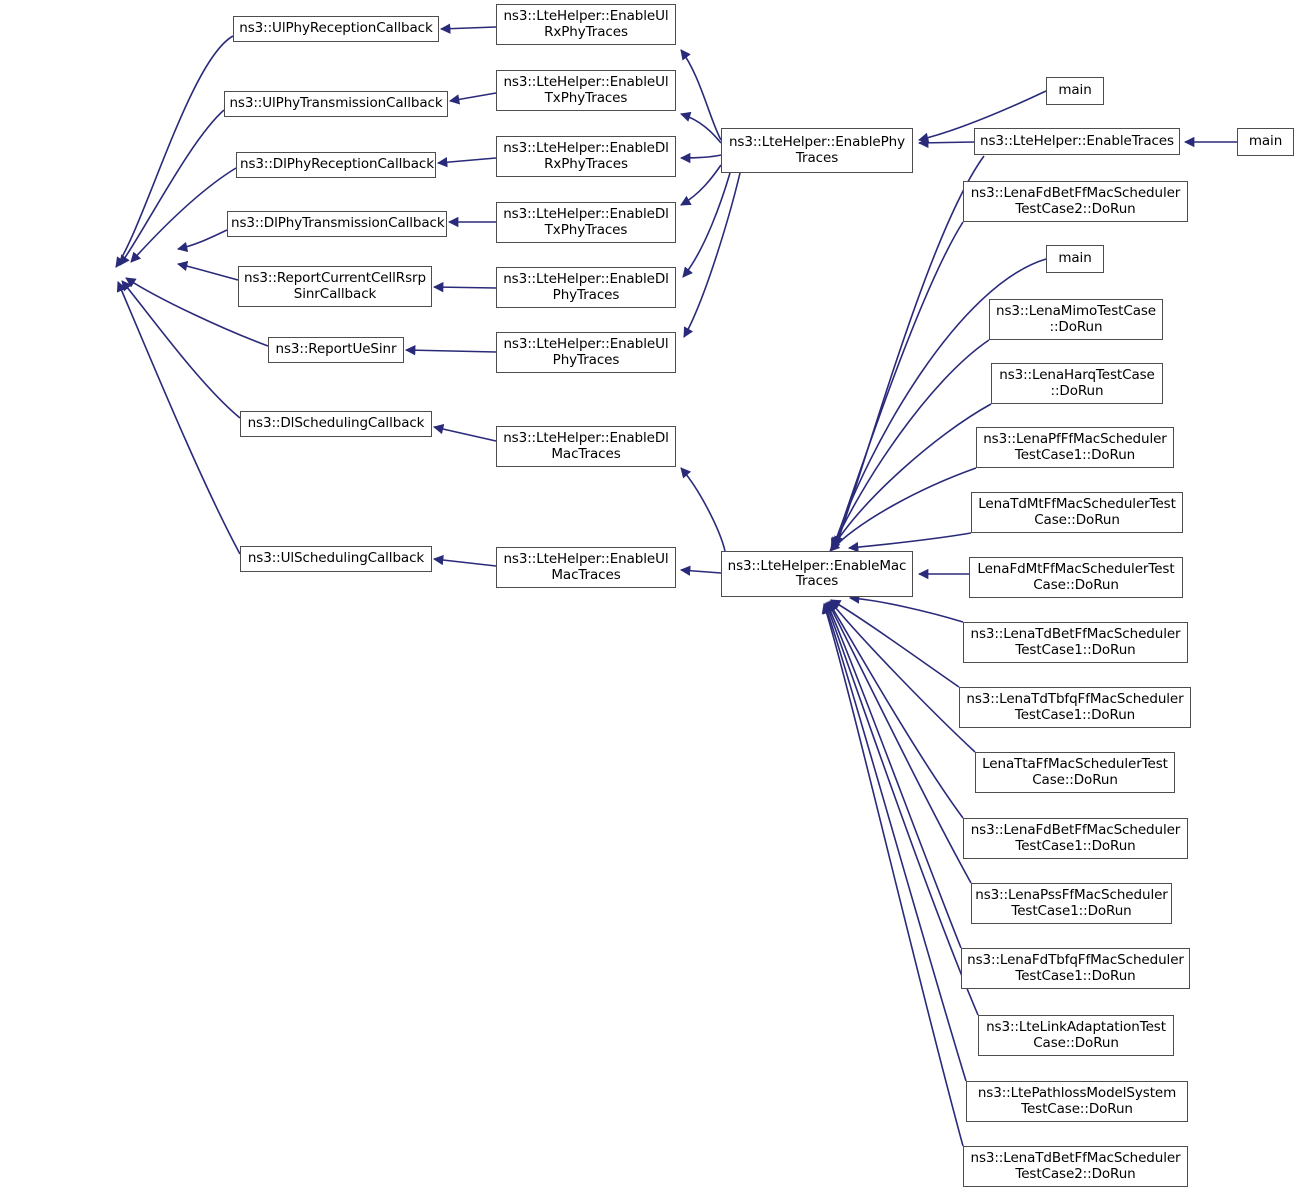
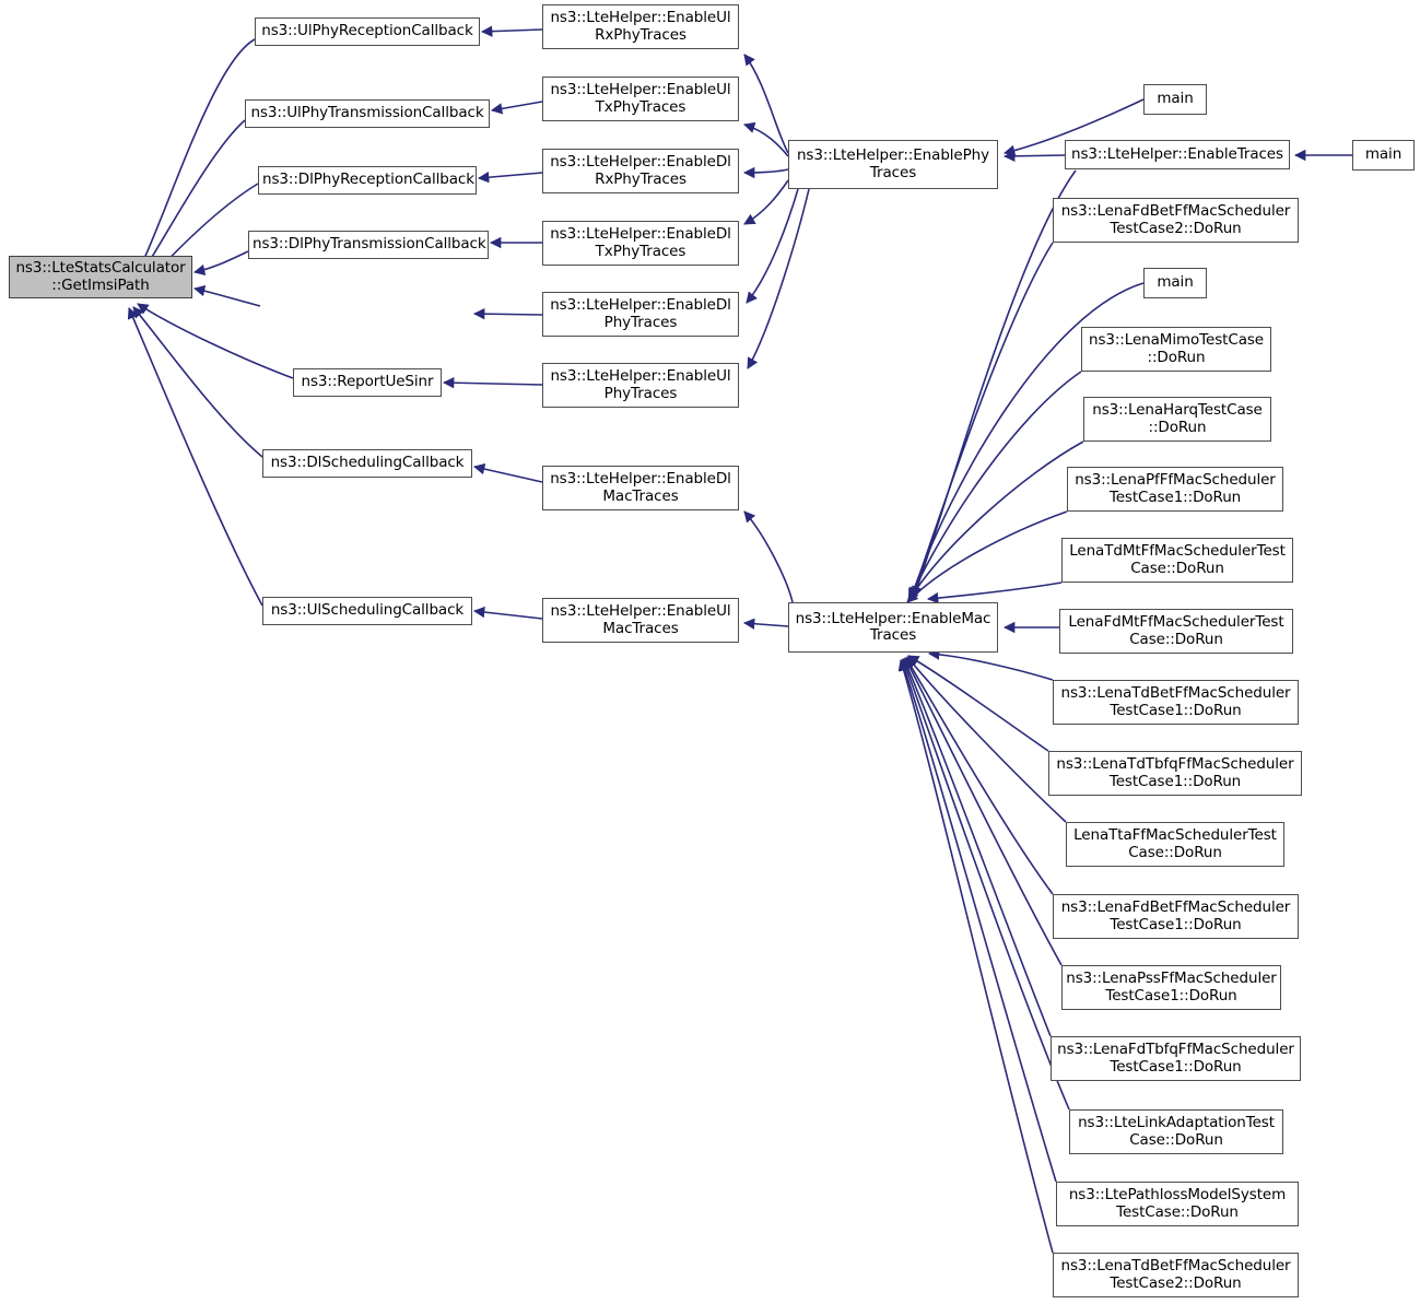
+ ns3::LteStatsCalculator
+ ::GetImsiPath
  ns3::UlPhyReceptionCallback
  ns3::UlPhyTransmissionCallback
  ns3::DlPhyReceptionCallback
  ns3::DlPhyTransmissionCallback
- ns3::ReportCurrentCellRsrp
- SinrCallback
  ns3::ReportUeSinr
  ns3::DlSchedulingCallback
  ns3::UlSchedulingCallback
  ns3::LteHelper::EnableUl
  RxPhyTraces
  ns3::LteHelper::EnableUl
  TxPhyTraces
  ns3::LteHelper::EnableDl
  RxPhyTraces
  ns3::LteHelper::EnableDl
  TxPhyTraces
  ns3::LteHelper::EnableDl
  PhyTraces
  ns3::LteHelper::EnableUl
  PhyTraces
  ns3::LteHelper::EnableDl
  MacTraces
  ns3::LteHelper::EnableUl
  MacTraces
  ns3::LteHelper::EnablePhy
  Traces
  ns3::LteHelper::EnableMac
  Traces
  main
  ns3::LteHelper::EnableTraces
  main
  ns3::LenaFdBetFfMacScheduler
  TestCase2::DoRun
  main
  ns3::LenaMimoTestCase
  ::DoRun
  ns3::LenaHarqTestCase
  ::DoRun
  ns3::LenaPfFfMacScheduler
  TestCase1::DoRun
  LenaTdMtFfMacSchedulerTest
  Case::DoRun
  LenaFdMtFfMacSchedulerTest
  Case::DoRun
  ns3::LenaTdBetFfMacScheduler
  TestCase1::DoRun
  ns3::LenaTdTbfqFfMacScheduler
  TestCase1::DoRun
  LenaTtaFfMacSchedulerTest
  Case::DoRun
  ns3::LenaFdBetFfMacScheduler
  TestCase1::DoRun
  ns3::LenaPssFfMacScheduler
  TestCase1::DoRun
  ns3::LenaFdTbfqFfMacScheduler
  TestCase1::DoRun
  ns3::LteLinkAdaptationTest
  Case::DoRun
  ns3::LtePathlossModelSystem
  TestCase::DoRun
  ns3::LenaTdBetFfMacScheduler
  TestCase2::DoRun
